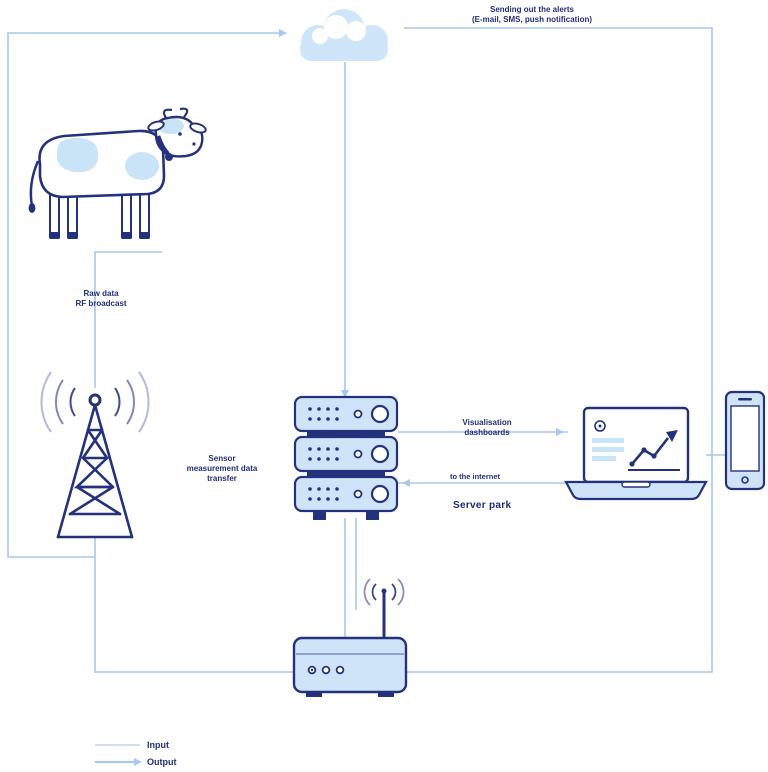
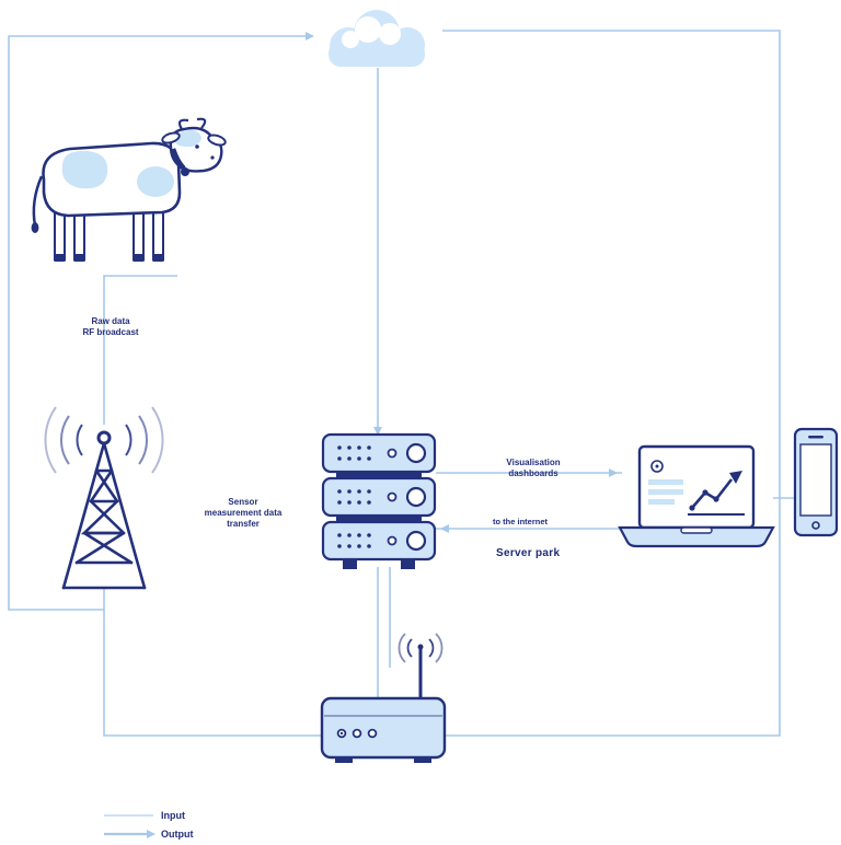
- Sending out the alerts
- (E-mail, SMS, push notification)
  Raw data
  RF broadcast
  Sensor
  measurement data
  transfer
  Visualisation
  dashboards
  to the internet
  Server park
  Input
  Output
